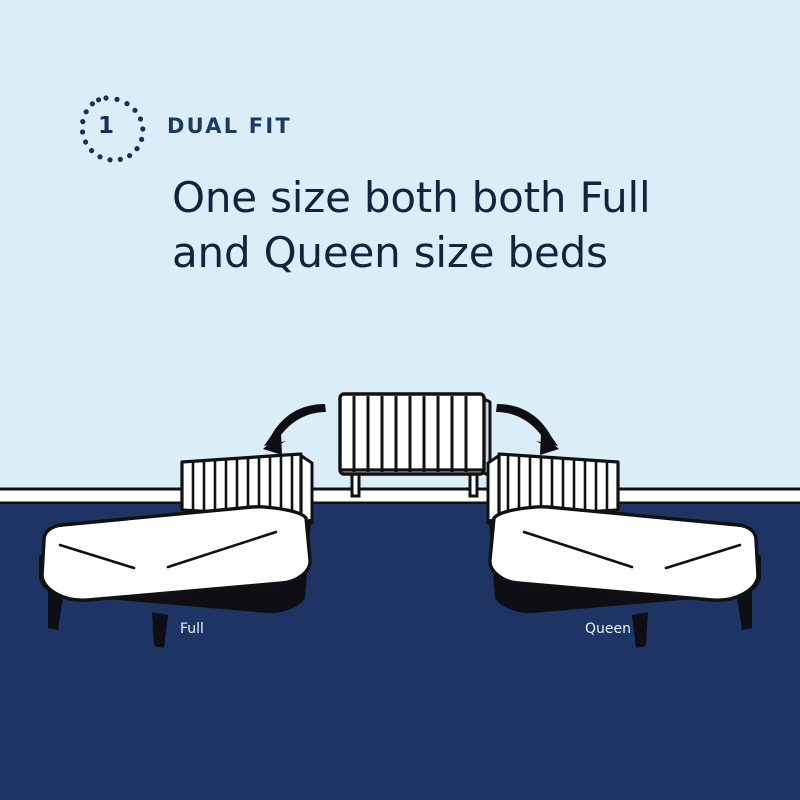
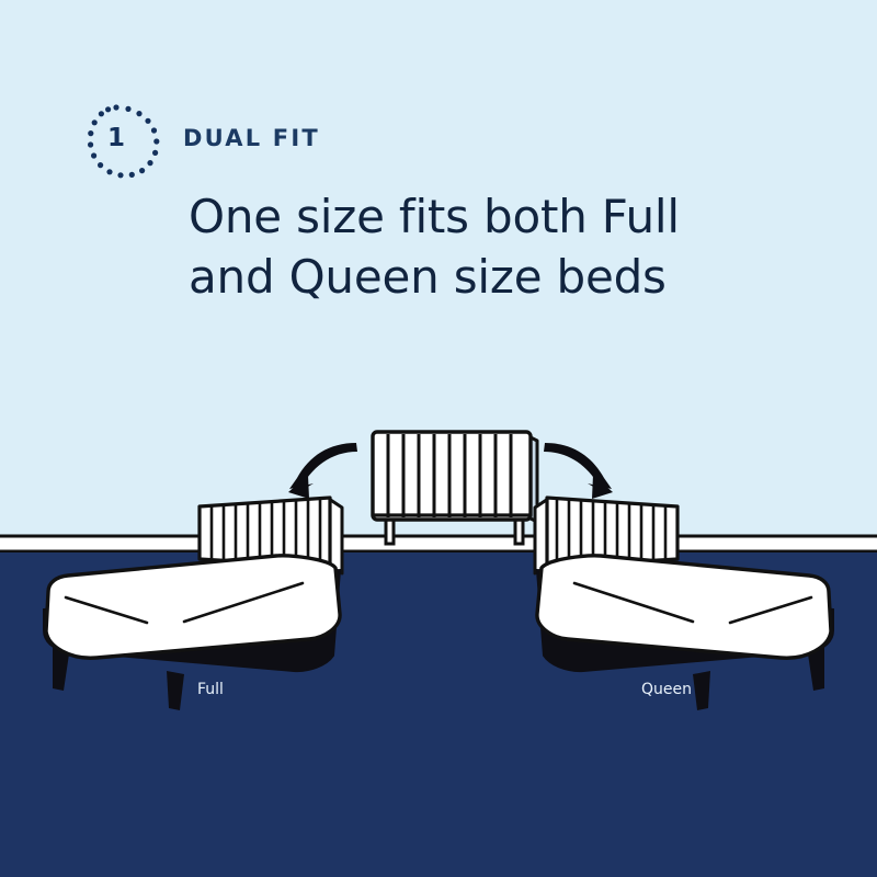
  1
  DUAL FIT
- One size both both Full
+ One size fits both Full
  and Queen size beds
  Full
  Queen
